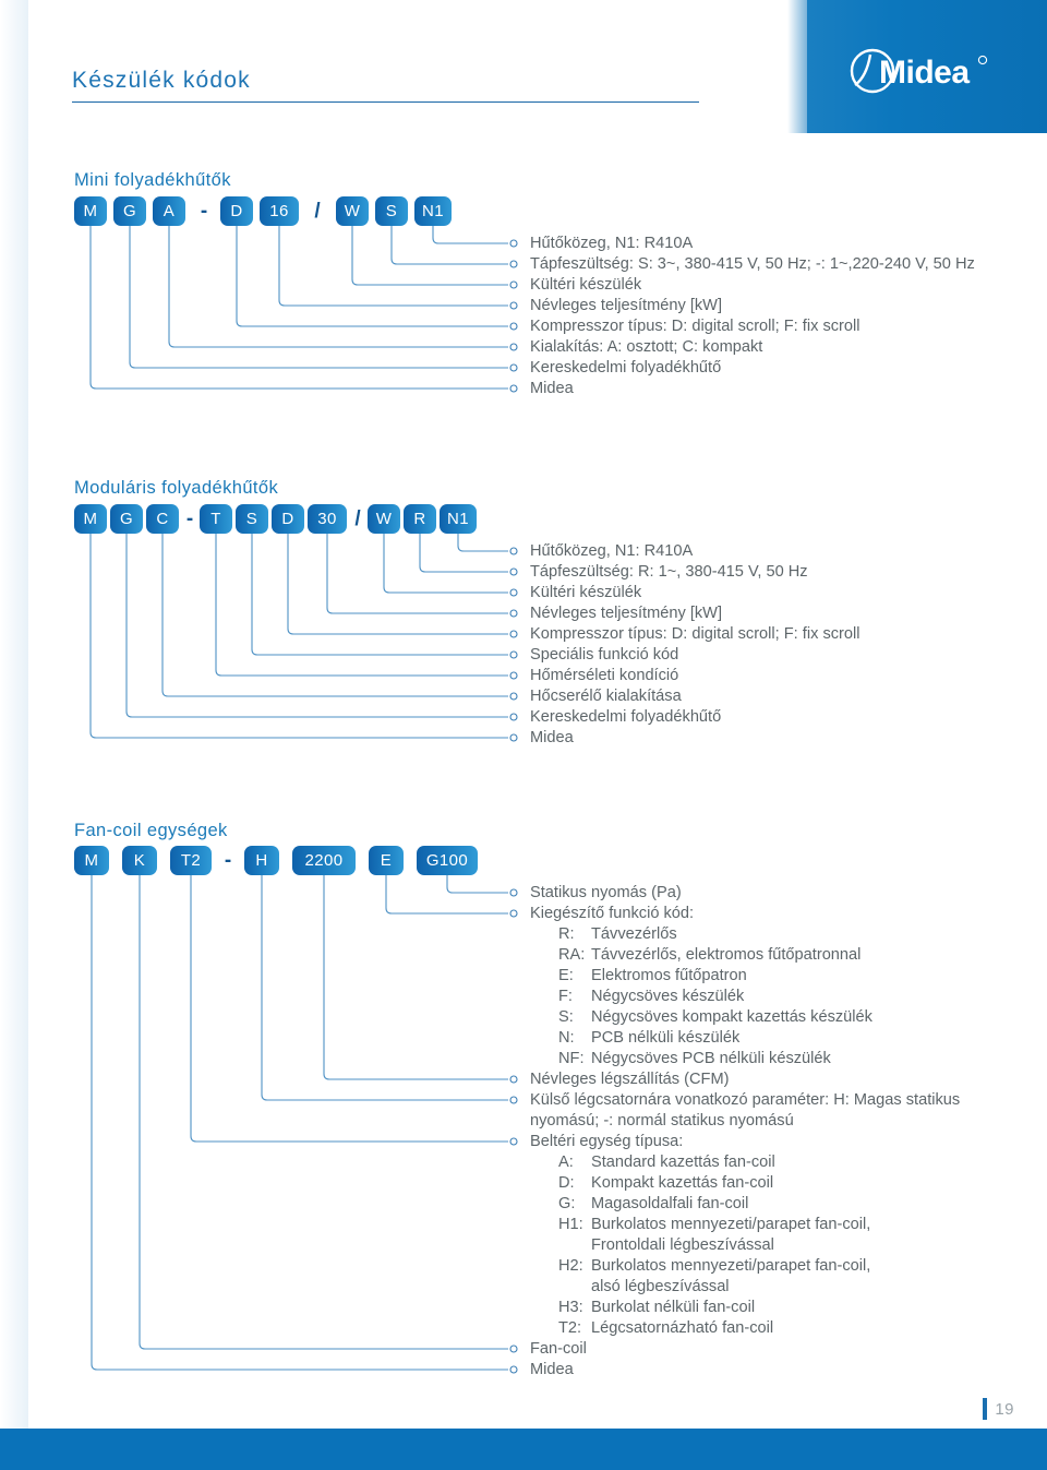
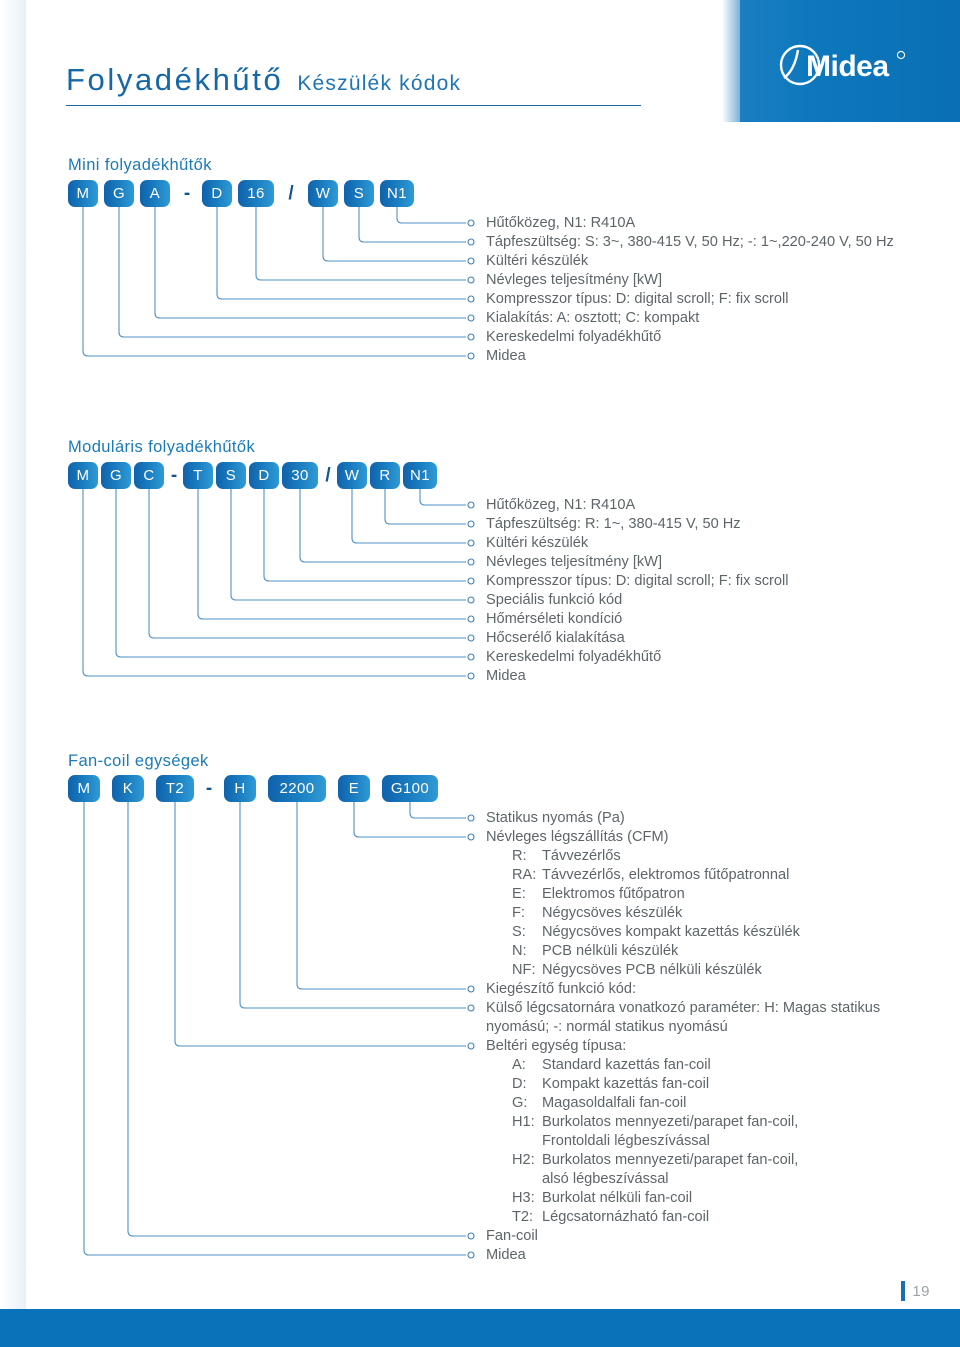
  19
  Midea
+ Folyadékhűtő
  Készülék kódok
  Mini folyadékhűtők
  M
  G
  A
  -
  D
  16
  /
  W
  S
  N1
  Hűtőközeg, N1: R410A
  Tápfeszültség: S: 3~, 380-415 V, 50 Hz; -: 1~,220-240 V, 50 Hz
  Kültéri készülék
  Névleges teljesítmény [kW]
  Kompresszor típus: D: digital scroll; F: fix scroll
  Kialakítás: A: osztott; C: kompakt
  Kereskedelmi folyadékhűtő
  Midea
  Moduláris folyadékhűtők
  M
  G
  C
  -
  T
  S
  D
  30
  /
  W
  R
  N1
  Hűtőközeg, N1: R410A
  Tápfeszültség: R: 1~, 380-415 V, 50 Hz
  Kültéri készülék
  Névleges teljesítmény [kW]
  Kompresszor típus: D: digital scroll; F: fix scroll
  Speciális funkció kód
  Hőmérséleti kondíció
  Hőcserélő kialakítása
  Kereskedelmi folyadékhűtő
  Midea
  Fan-coil egységek
  M
  K
  T2
  -
  H
  2200
  E
  G100
  Statikus nyomás (Pa)
- Kiegészítő funkció kód:
+ Névleges légszállítás (CFM)
  R:
  Távvezérlős
  RA:
  Távvezérlős, elektromos fűtőpatronnal
  E:
  Elektromos fűtőpatron
  F:
  Négycsöves készülék
  S:
  Négycsöves kompakt kazettás készülék
  N:
  PCB nélküli készülék
  NF:
  Négycsöves PCB nélküli készülék
- Névleges légszállítás (CFM)
+ Kiegészítő funkció kód:
  Külső légcsatornára vonatkozó paraméter: H: Magas statikus nyomású; -: normál statikus nyomású
  Beltéri egység típusa:
  A:
  Standard kazettás fan-coil
  D:
  Kompakt kazettás fan-coil
  G:
  Magasoldalfali fan-coil
  H1:
  Burkolatos mennyezeti/parapet fan-coil,
  Frontoldali légbeszívással
  H2:
  Burkolatos mennyezeti/parapet fan-coil,
  alsó légbeszívással
  H3:
  Burkolat nélküli fan-coil
  T2:
  Légcsatornázható fan-coil
  Fan-coil
  Midea
